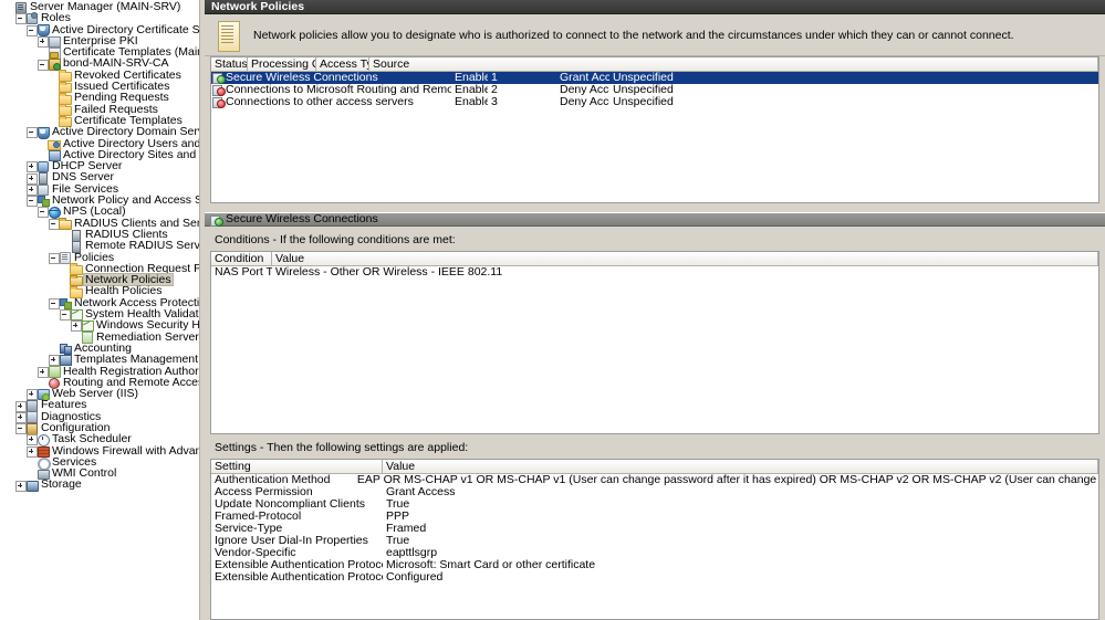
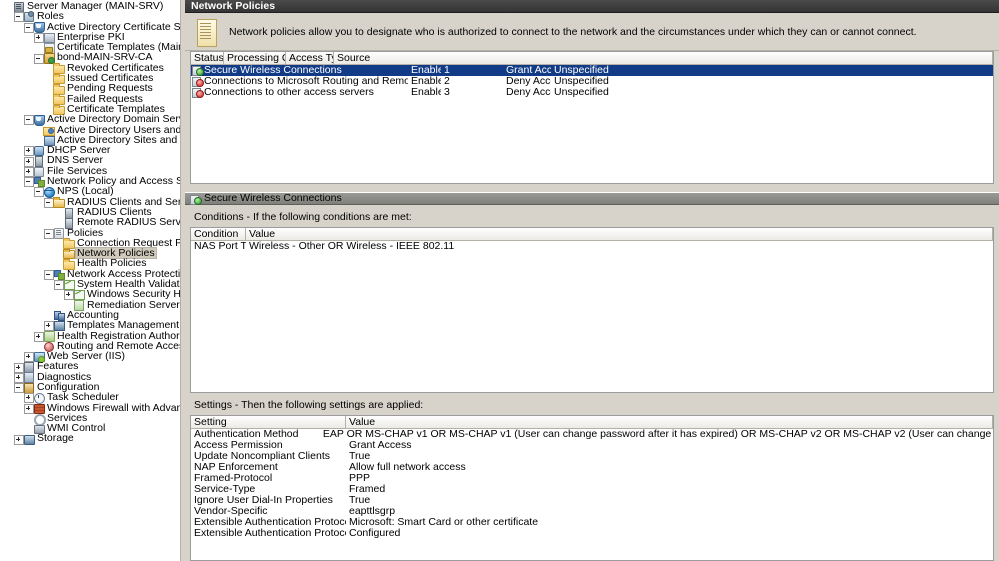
  Server Manager (MAIN-SRV)
  Roles
  Active Directory Certificate S
  Enterprise PKI
  bond-MAIN-SRV-CA
  Revoked Certificates
  Issued Certificates
  Pending Requests
  Failed Requests
  Certificate Templates
  Active Directory Domain Ser
  Active Directory Users and
  Active Directory Sites and
  DHCP Server
  DNS Server
  File Services
  Network Policy and Access S
  NPS (Local)
  RADIUS Clients and Ser
  RADIUS Clients
  Policies
  Connection Request P
  Network Policies
  Health Policies
  Network Access Protecti
  System Health Validat
  Remediation Server
  Accounting
  Templates Management
  Routing and Remote Acce
  Web Server (IIS)
  Features
  Diagnostics
  Configuration
  Task Scheduler
  Services
  WMI Control
  Storage
  Network Policies
  Network policies allow you to designate who is authorized to connect to the network and the circumstances under which they can or cannot connect.
  Status
  Processing O
  Access T
  Source
  Secure Wireless Connections
  Enable
  1
  Grant Acc
  Unspecified
  Connections to Microsoft Routing and Remo
  Enable
  2
  Deny Acc
  Unspecified
  Connections to other access servers
  Enable
  3
  Deny Acc
  Unspecified
  Secure Wireless Connections
  Conditions - If the following conditions are met:
  Condition
  Value
  NAS Port T
  Wireless - Other OR Wireless - IEEE 802.11
  Settings - Then the following settings are applied:
  Setting
  Value
  Authentication Method
  EAP OR MS-CHAP v1 OR MS-CHAP v1 (User can change password after it has expired) OR MS-CHAP v2 OR MS-CHAP v2 (User can change
  Access Permission
  Grant Access
  Update Noncompliant Clients
  True
+ NAP Enforcement
+ Allow full network access
  Framed-Protocol
  PPP
  Service-Type
  Framed
  Ignore User Dial-In Properties
  True
  Vendor-Specific
  eapttlsgrp
  Extensible Authentication Protoc
  Microsoft: Smart Card or other certificate
  Configured
